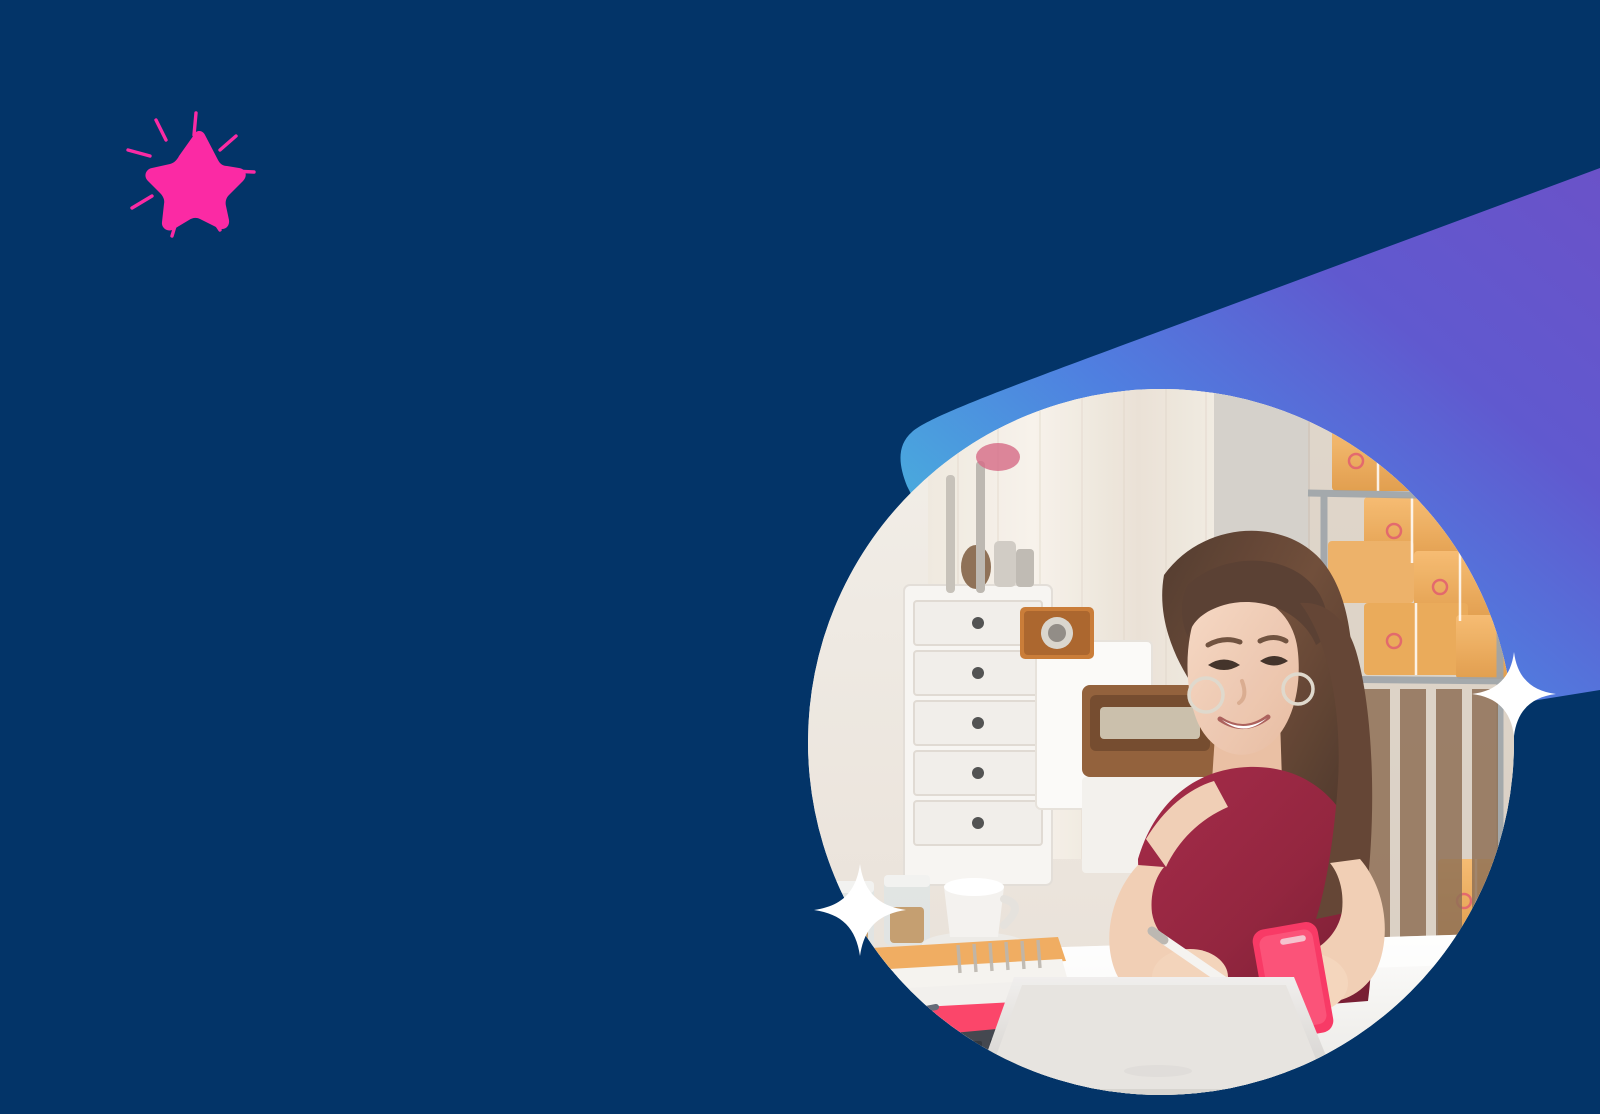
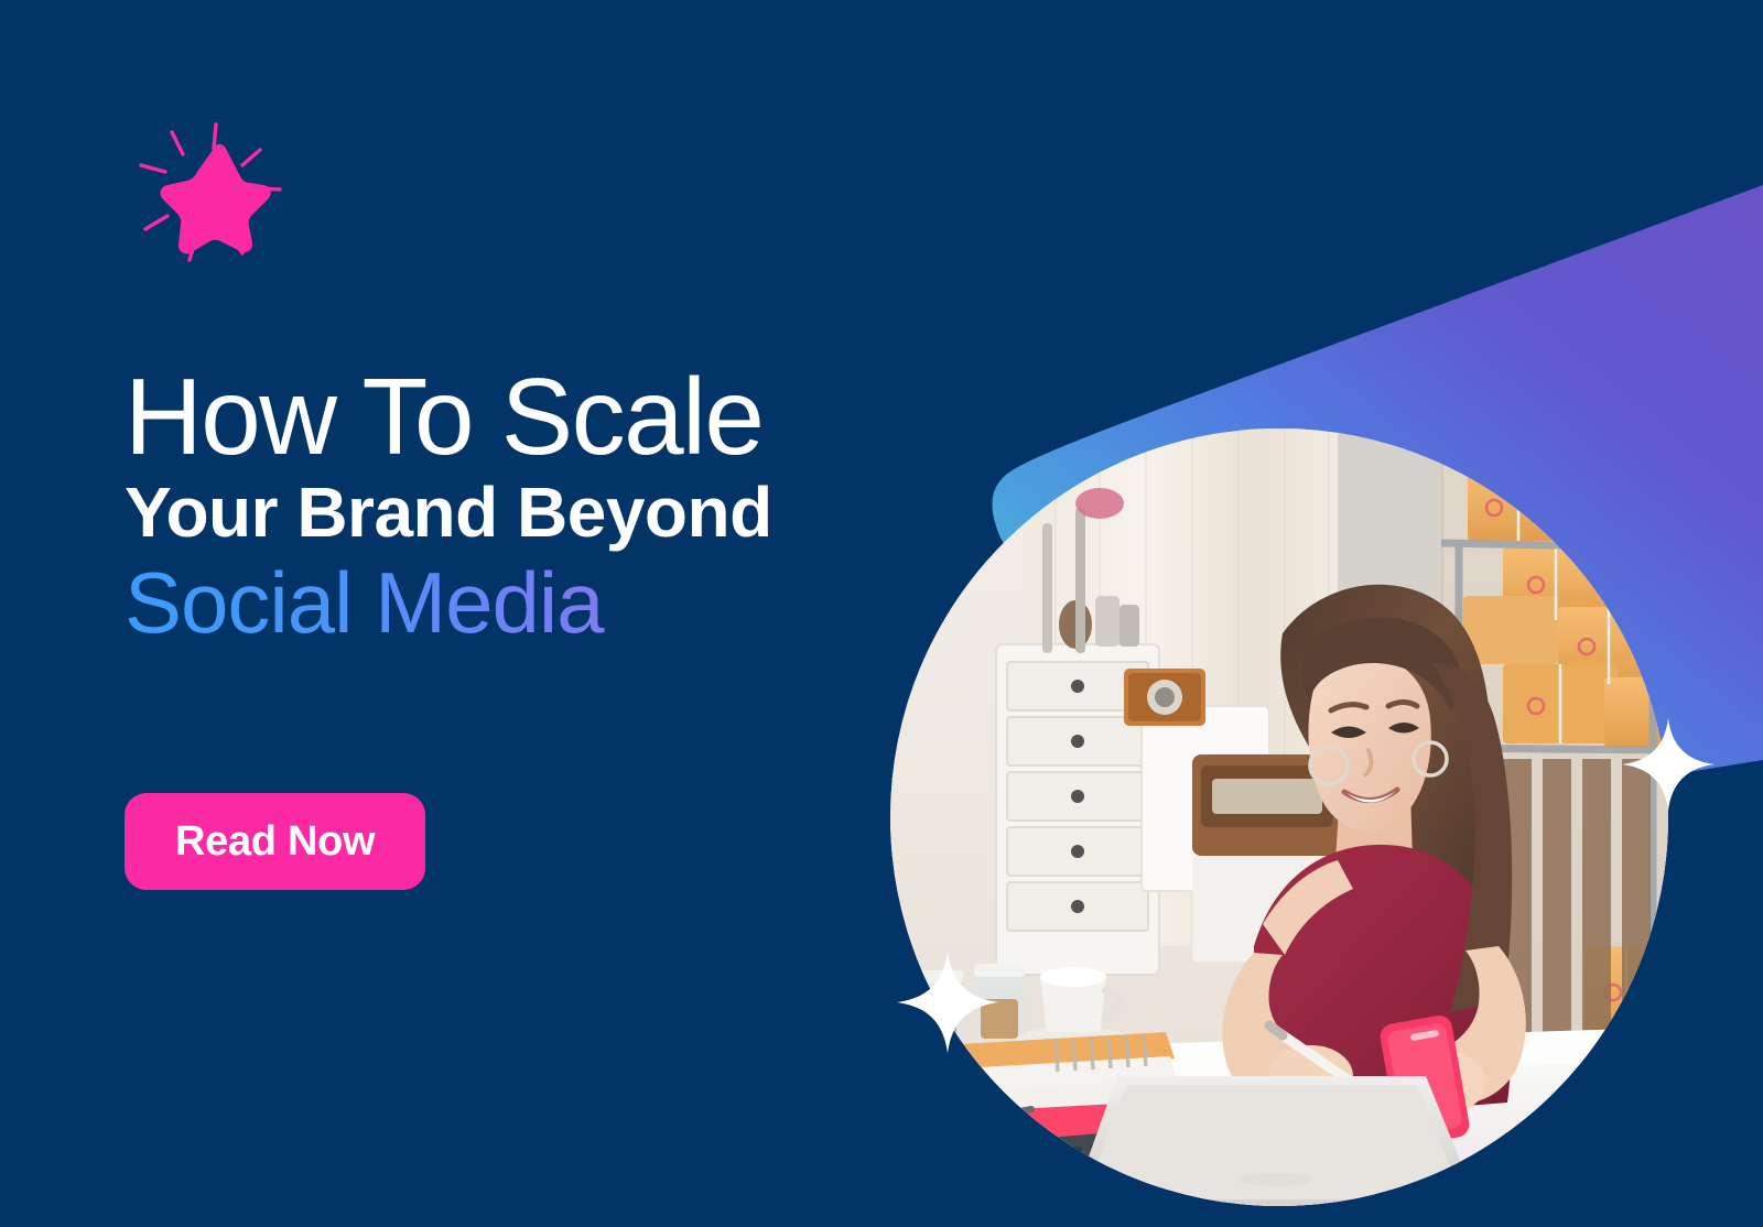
+ How To Scale
+ Your Brand Beyond
+ Social Media
+ Read Now
